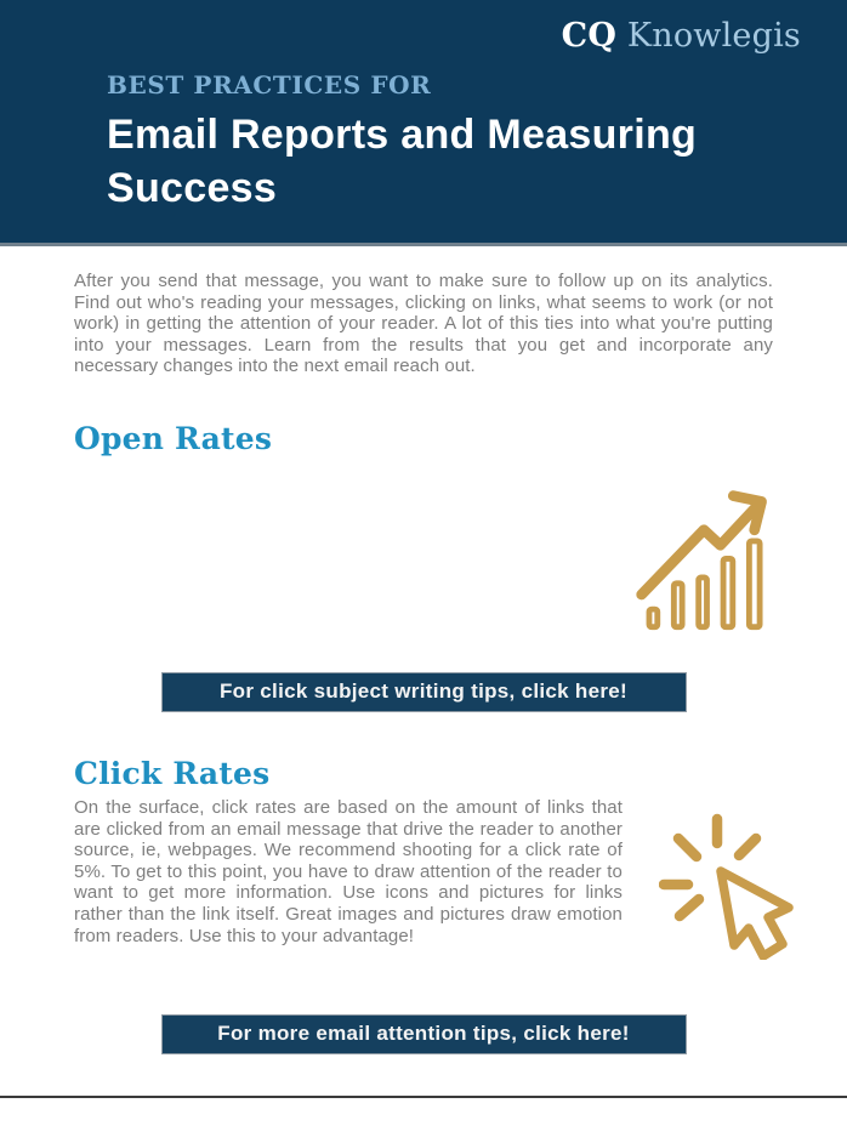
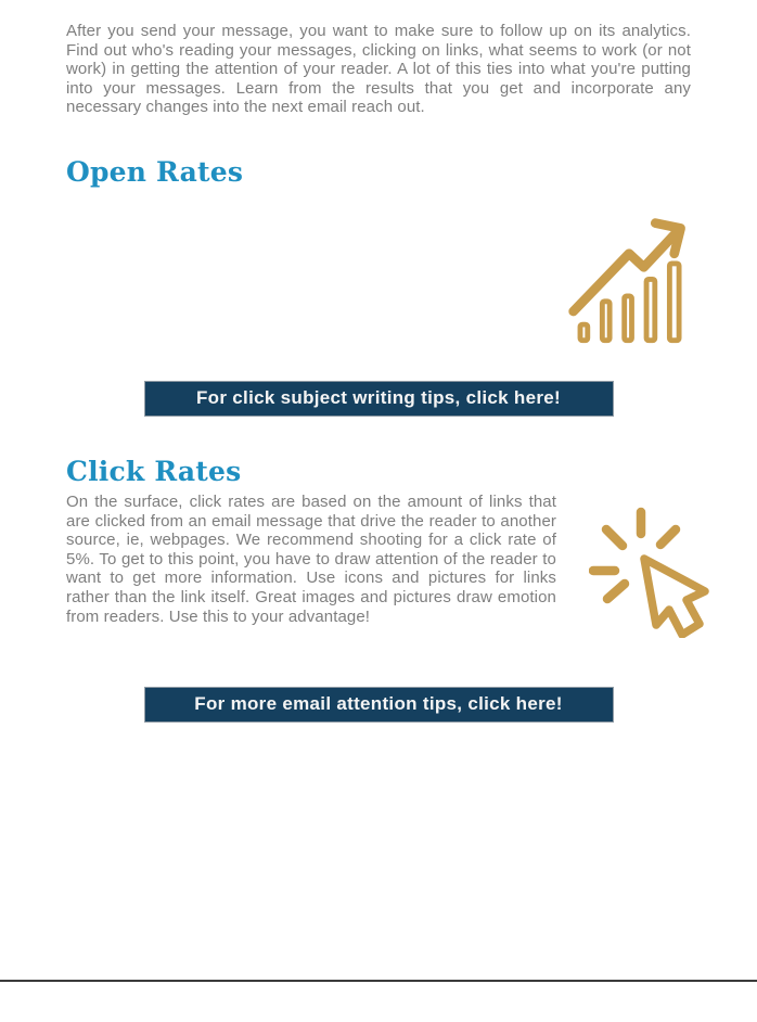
- CQ Knowlegis
- BEST PRACTICES FOR
- Email Reports and Measuring Success
- After you send that message, you want to make sure to follow up on its analytics. Find out who's reading your messages, clicking on links, what seems to work (or not work) in getting the attention of your reader. A lot of this ties into what you're putting into your messages. Learn from the results that you get and incorporate any necessary changes into the next email reach out.
+ After you send your message, you want to make sure to follow up on its analytics. Find out who's reading your messages, clicking on links, what seems to work (or not work) in getting the attention of your reader. A lot of this ties into what you're putting into your messages. Learn from the results that you get and incorporate any necessary changes into the next email reach out.
  Open Rates
  For click subject writing tips, click here!
  Click Rates
  On the surface, click rates are based on the amount of links that are clicked from an email message that drive the reader to another source, ie, webpages. We recommend shooting for a click rate of 5%. To get to this point, you have to draw attention of the reader to want to get more information. Use icons and pictures for links rather than the link itself. Great images and pictures draw emotion from readers. Use this to your advantage!
  For more email attention tips, click here!
